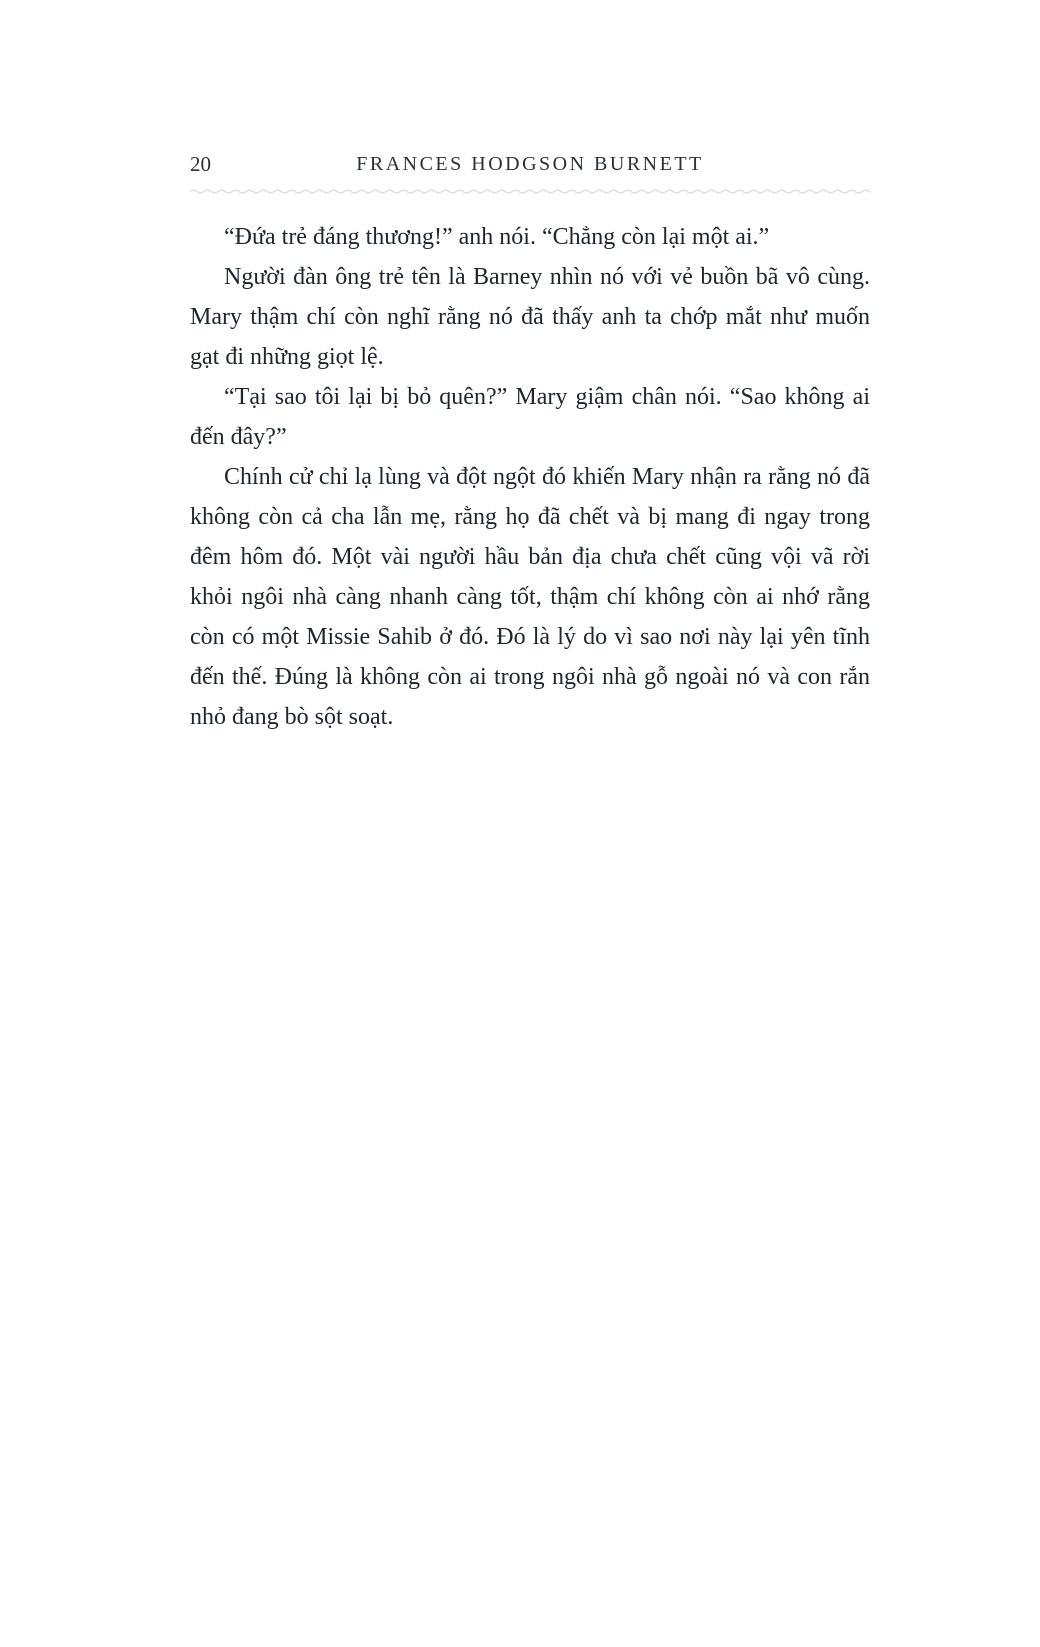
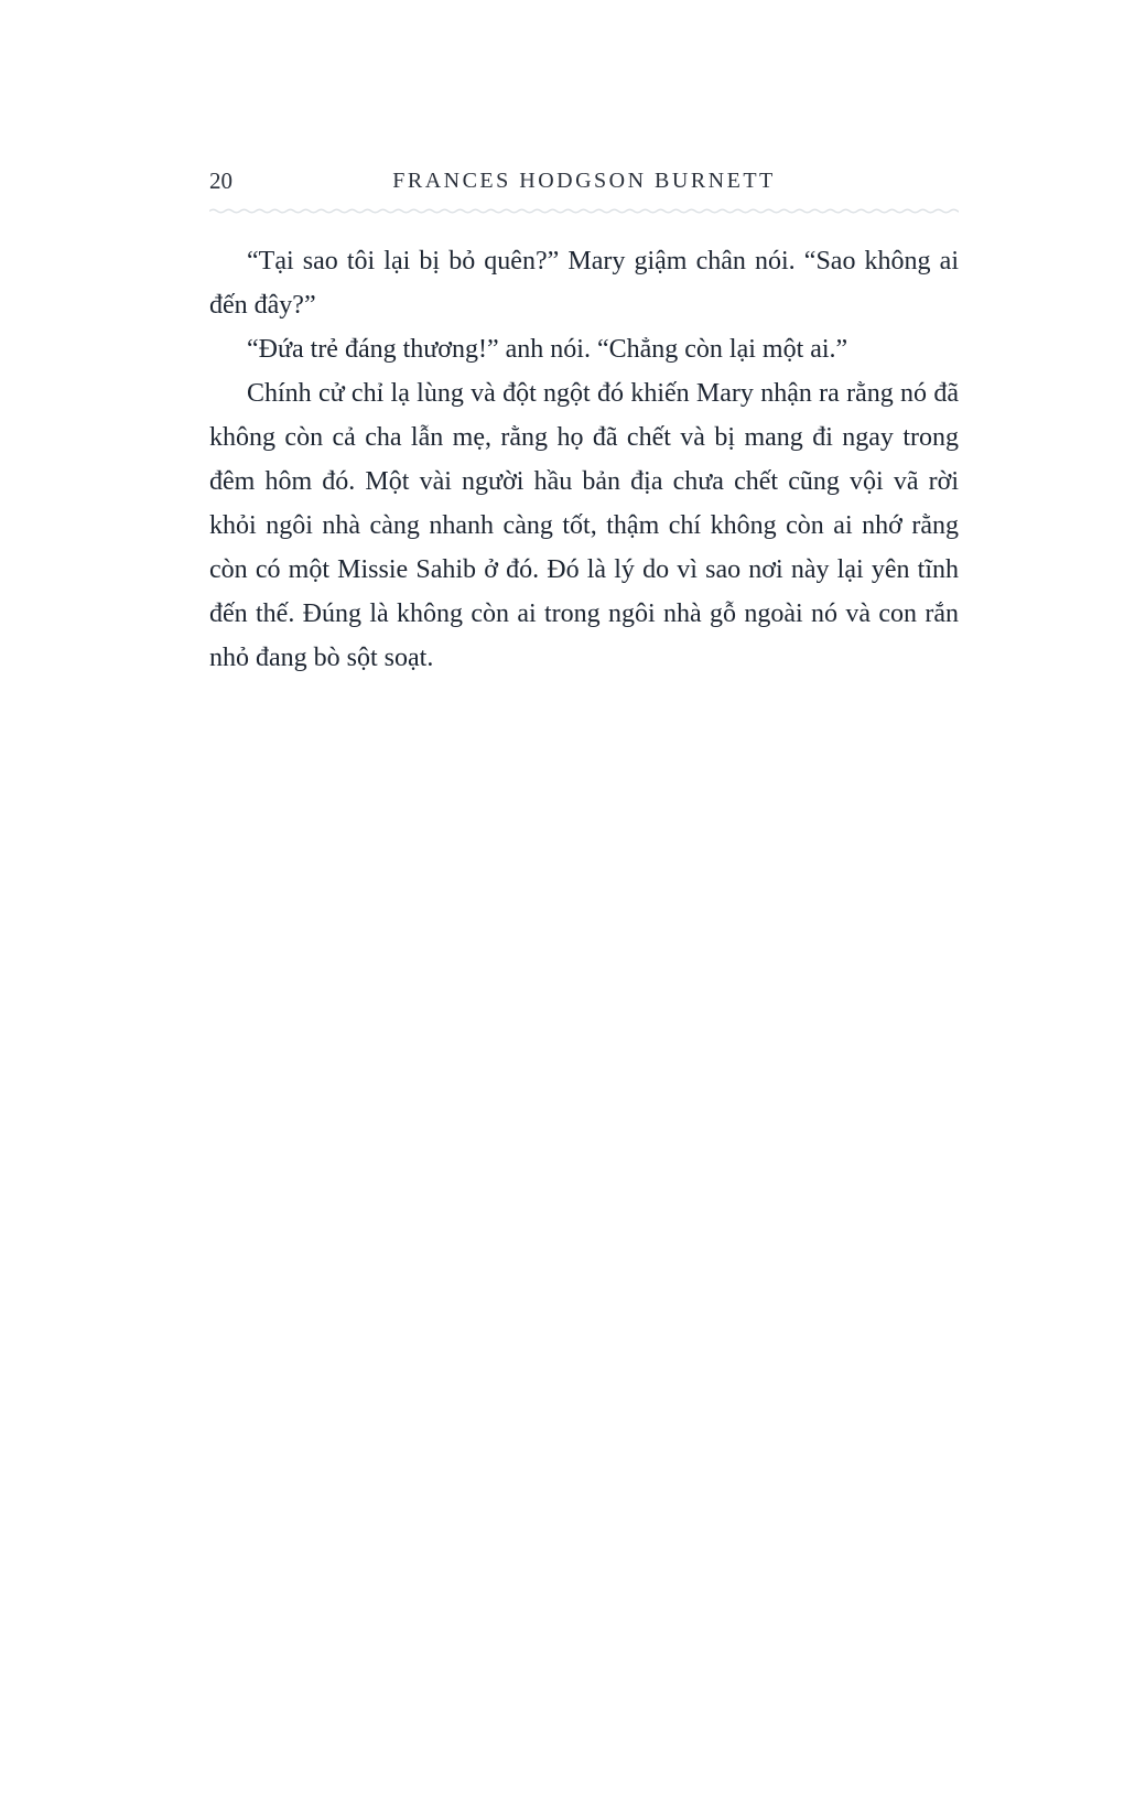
  20
  FRANCES HODGSON BURNETT
- “Đứa trẻ đáng thương!” anh nói. “Chẳng còn lại một ai.”
+ “Tại sao tôi lại bị bỏ quên?” Mary giậm chân nói. “Sao không ai đến đây?”
- Người đàn ông trẻ tên là Barney nhìn nó với vẻ buồn bã vô cùng. Mary thậm chí còn nghĩ rằng nó đã thấy anh ta chớp mắt như muốn gạt đi những giọt lệ.
- “Tại sao tôi lại bị bỏ quên?” Mary giậm chân nói. “Sao không ai đến đây?”
+ “Đứa trẻ đáng thương!” anh nói. “Chẳng còn lại một ai.”
  Chính cử chỉ lạ lùng và đột ngột đó khiến Mary nhận ra rằng nó đã không còn cả cha lẫn mẹ, rằng họ đã chết và bị mang đi ngay trong đêm hôm đó. Một vài người hầu bản địa chưa chết cũng vội vã rời khỏi ngôi nhà càng nhanh càng tốt, thậm chí không còn ai nhớ rằng còn có một Missie Sahib ở đó. Đó là lý do vì sao nơi này lại yên tĩnh đến thế. Đúng là không còn ai trong ngôi nhà gỗ ngoài nó và con rắn nhỏ đang bò sột soạt.
